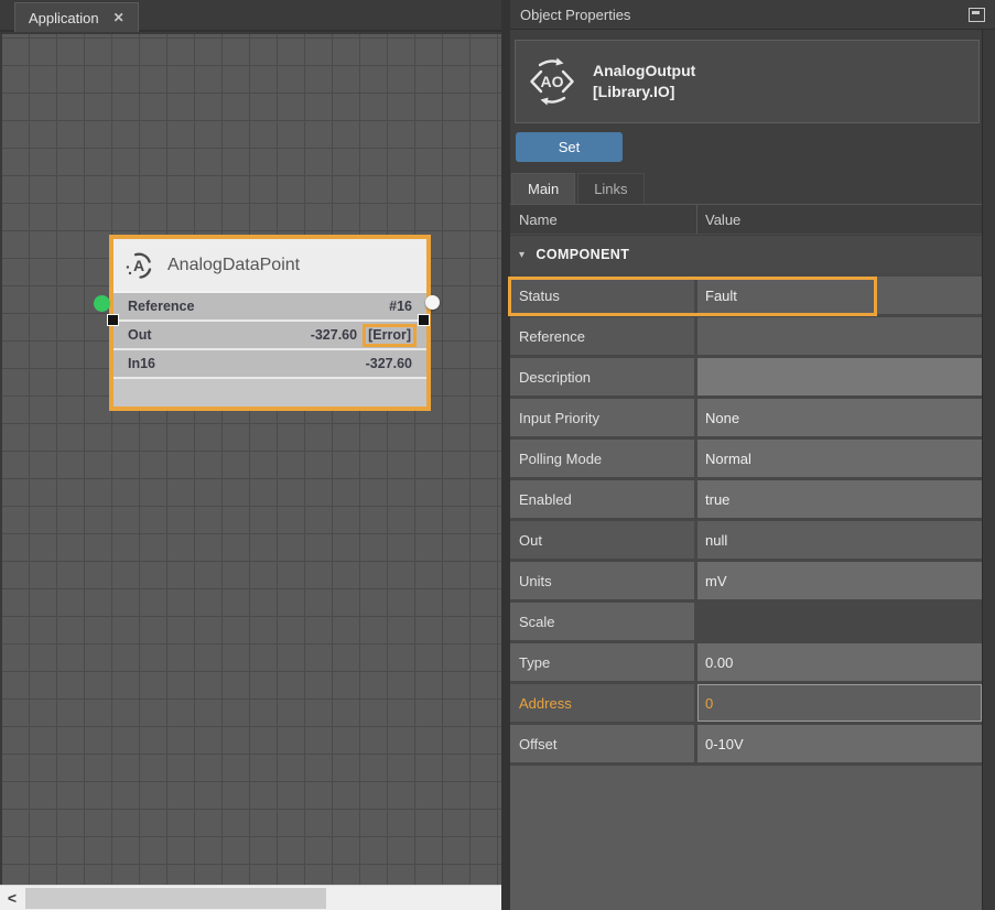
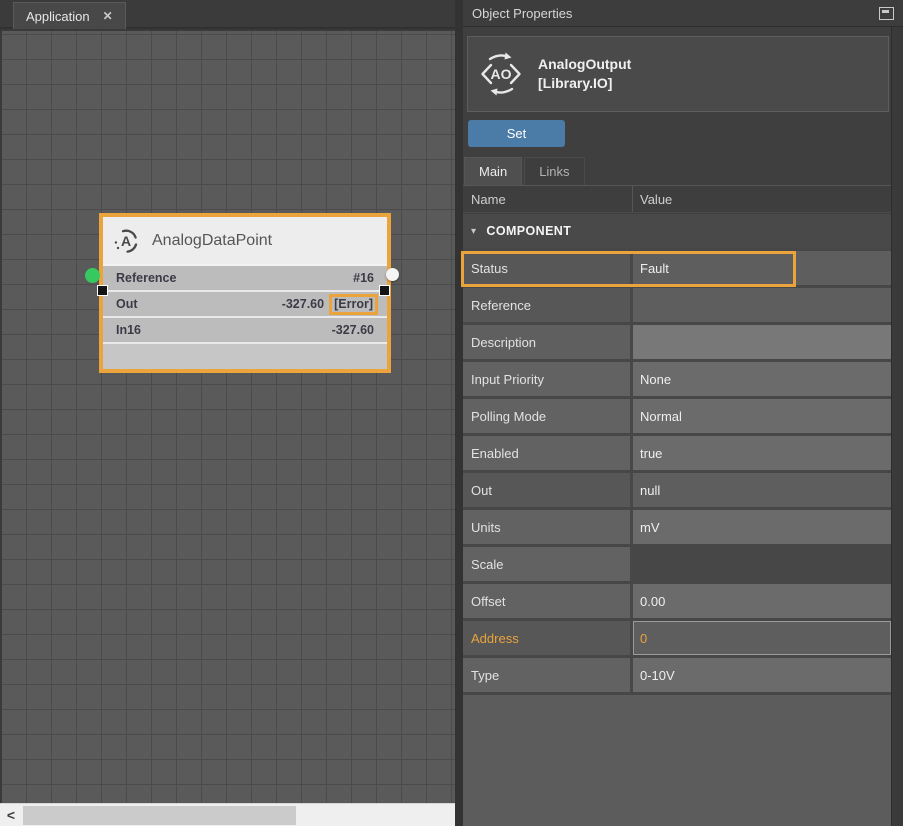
  Application
  ✕
  A
  AnalogDataPoint
  Reference
  #16
  Out
  -327.60
  [Error]
  In16
  -327.60
  <
  Object Properties
  AO
  AnalogOutput
  [Library.IO]
  Set
  Main
  Links
  Name
  Value
  ▾
  COMPONENT
  Status
  Fault
  Reference
  Description
  Input Priority
  None
  Polling Mode
  Normal
  Enabled
  true
  Out
  null
  Units
  mV
  Scale
- Type
+ Offset
  0.00
  Address
  0
- Offset
+ Type
  0-10V
